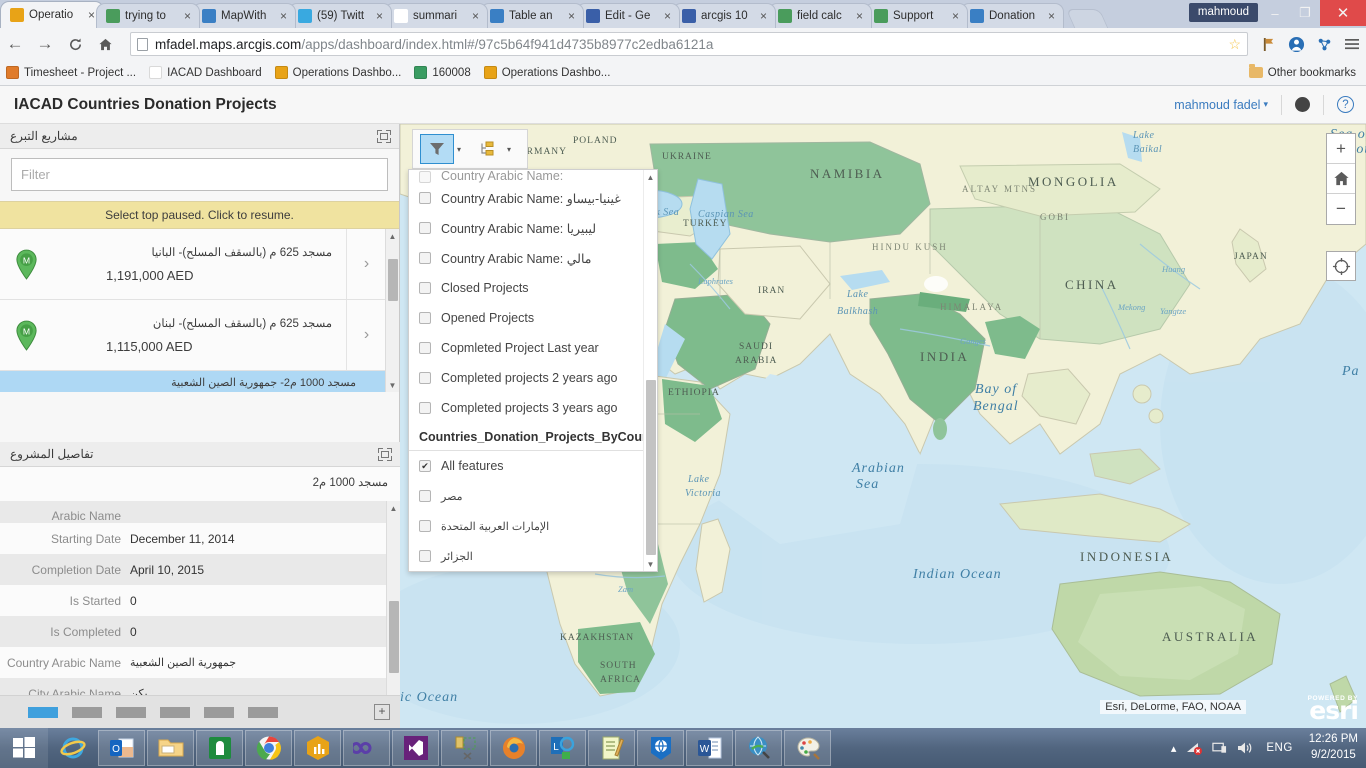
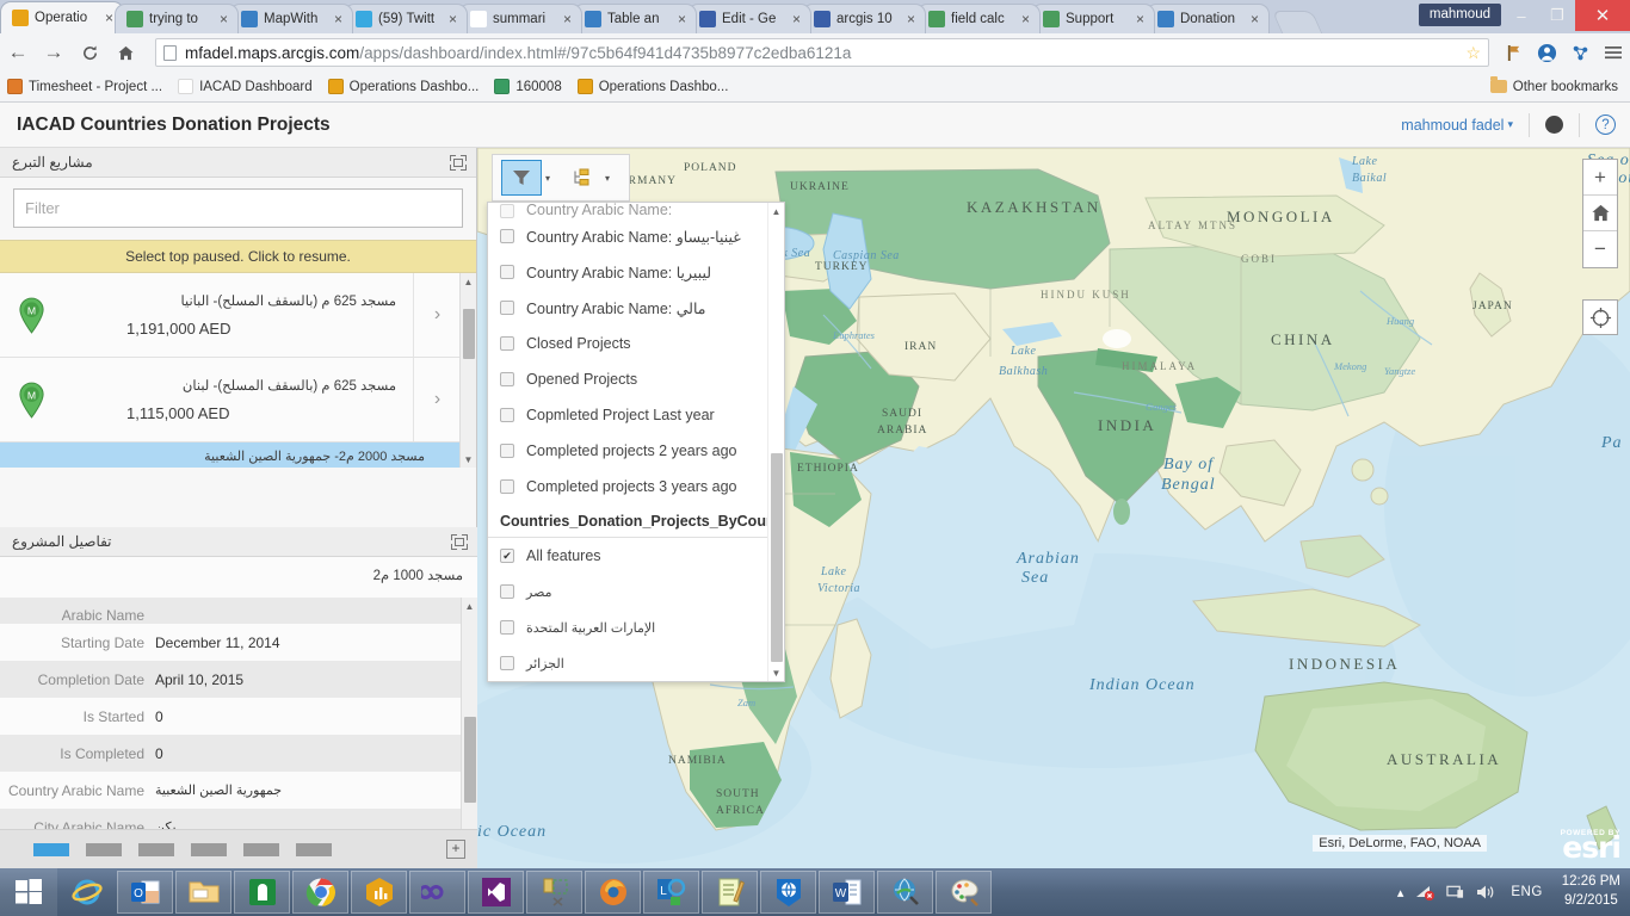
  Operatio
  ×
  trying to
  ×
  MapWith
  ×
  (59) Twitt
  ×
  summari
  ×
  Table an
  ×
  Edit - Ge
  ×
  arcgis 10
  ×
  field calc
  ×
  Support
  ×
  Donation
  ×
  mahmoud
  –
  ❐
  ✕
  ←
  →
  mfadel.maps.arcgis.com
  /apps/dashboard/index.html#/97c5b64f941d4735b8977c2edba6121a
  ☆
  Timesheet - Project ...
  IACAD Dashboard
  Operations Dashbo...
  160008
  Operations Dashbo...
  Other bookmarks
  IACAD Countries Donation Projects
  mahmoud fadel
  ▾
  ?
  مشاريع التبرع
  Filter
  Select top paused. Click to resume.
  M
  مسجد 625 م (بالسقف المسلح)- البانيا
  1,191,000 AED
  ›
  M
  مسجد 625 م (بالسقف المسلح)- لبنان
  1,115,000 AED
  ›
- مسجد 1000 م2- جمهورية الصين الشعبية
+ مسجد 2000 م2- جمهورية الصين الشعبية
  ▲
  ▼
  تفاصيل المشروع
  مسجد 1000 م2
  Arabic Name
  Starting Date
  December 11, 2014
  Completion Date
  April 10, 2015
  Is Started
  0
  Is Completed
  0
  Country Arabic Name
  جمهورية الصين الشعبية
  City Arabic Name
  بكن
  ▲
  +
- NAMIBIA
+ KAZAKHSTAN
  MONGOLIA
  CHINA
  INDIA
  IRAN
  TURKEY
  SAUDI
  ARABIA
  UKRAINE
  POLAND
  RMANY
  ETHIOPIA
  JAPAN
  INDONESIA
  AUSTRALIA
- KAZAKHSTAN
+ NAMIBIA
  SOUTH
  AFRICA
  Indian Ocean
  ic Ocean
  Arabian
  Sea
  Bay of
  Bengal
  Pa
  Caspian Sea
  Lake
  Balkhash
  Lake
  Victoria
  Lake
  Baikal
  ALTAY MTNS
  GOBI
  HINDU KUSH
  HIMALAYA
  Euphrates
  Ganges
  Huang
  Mekong
  Yangtze
  Zam
  ▾
  ▾
  Country Arabic Name:
  Country Arabic Name: غينيا-بيساو
  Country Arabic Name: ليبيريا
  Country Arabic Name: مالي
  Closed Projects
  Opened Projects
  Copmleted Project Last year
  Completed projects 2 years ago
  Completed projects 3 years ago
  Countries_Donation_Projects_ByCou
  ✔
  All features
  مصر
  الإمارات العربية المتحدة
  الجزائر
  ▲
  ▼
  +
  −
  Esri, DeLorme, FAO, NOAA
  esri
  O
  L
  W
  ▴
  ENG
  12:26 PM
  9/2/2015
